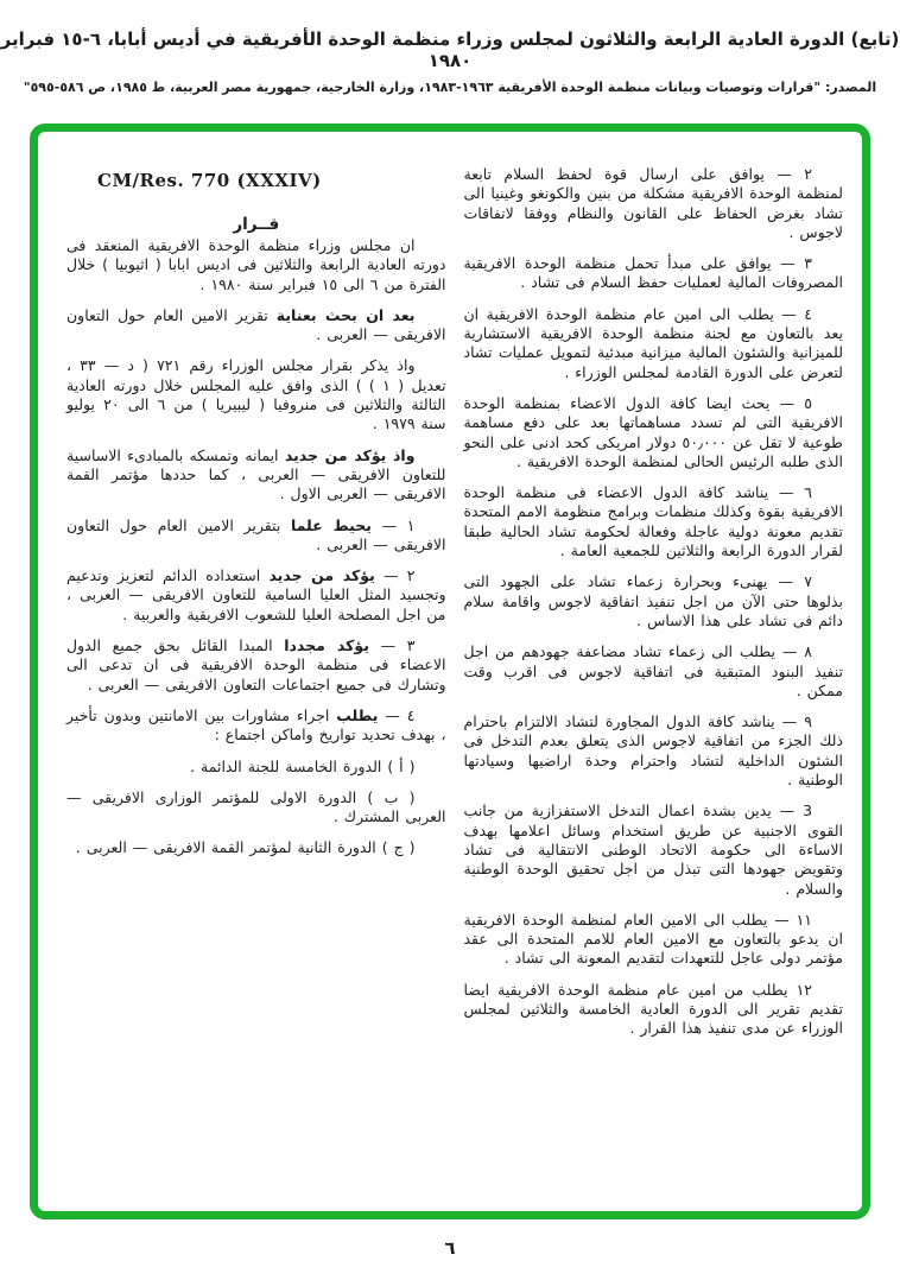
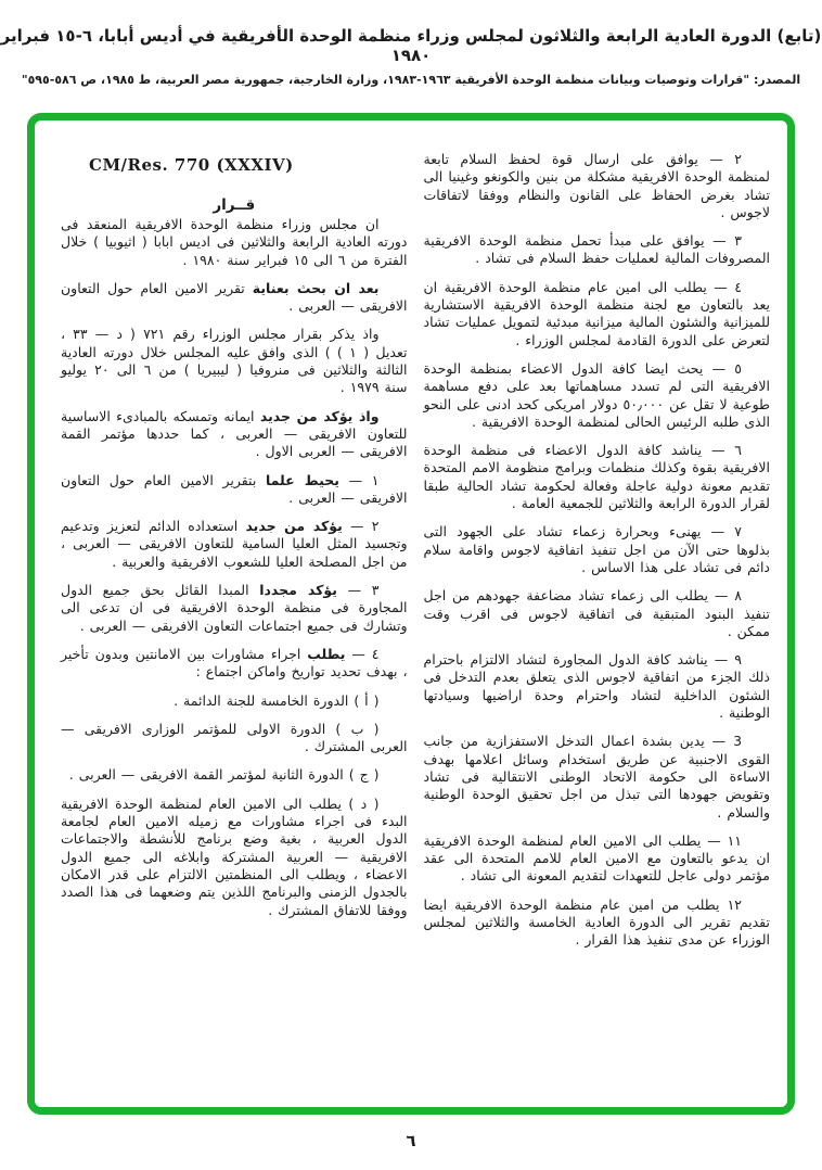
  (تابع) الدورة العادية الرابعة والثلاثون لمجلس وزراء منظمة الوحدة الأفريقية في أديس أبابا، ٦-١٥ فبراير ١٩٨٠
  المصدر: "قرارات وتوصيات وبيانات منظمة الوحدة الأفريقية ١٩٦٣-١٩٨٣، وزارة الخارجية، جمهورية مصر العربية، ط ١٩٨٥، ص ٥٨٦-٥٩٥"
  ٢ — يوافق على ارسال قوة لحفظ السلام تابعة لمنظمة الوحدة الافريقية مشكلة من بنين والكونغو وغينيا الى تشاد بغرض الحفاظ على القانون والنظام ووفقا لاتفاقات لاجوس .
  ٣ — يوافق على مبدأ تحمل منظمة الوحدة الافريقية المصروفات المالية لعمليات حفظ السلام فى تشاد .
  ٤ — يطلب الى امين عام منظمة الوحدة الافريقية ان يعد بالتعاون مع لجنة منظمة الوحدة الافريقية الاستشارية للميزانية والشئون المالية ميزانية مبدئية لتمويل عمليات تشاد لتعرض على الدورة القادمة لمجلس الوزراء .
  ٥ — يحث ايضا كافة الدول الاعضاء بمنظمة الوحدة الافريقية التى لم تسدد مساهماتها بعد على دفع مساهمة طوعية لا تقل عن ٥٠٫٠٠٠ دولار امريكى كحد ادنى على النحو الذى طلبه الرئيس الحالى لمنظمة الوحدة الافريقية .
  ٦ — يناشد كافة الدول الاعضاء فى منظمة الوحدة الافريقية بقوة وكذلك منظمات وبرامج منظومة الامم المتحدة تقديم معونة دولية عاجلة وفعالة لحكومة تشاد الحالية طبقا لقرار الدورة الرابعة والثلاثين للجمعية العامة .
  ٧ — يهنىء وبحرارة زعماء تشاد على الجهود التى بذلوها حتى الآن من اجل تنفيذ اتفاقية لاجوس واقامة سلام دائم فى تشاد على هذا الاساس .
  ٨ — يطلب الى زعماء تشاد مضاعفة جهودهم من اجل تنفيذ البنود المتبقية فى اتفاقية لاجوس فى اقرب وقت ممكن .
  ٩ — يناشد كافة الدول المجاورة لتشاد الالتزام باحترام ذلك الجزء من اتفاقية لاجوس الذى يتعلق بعدم التدخل فى الشئون الداخلية لتشاد واحترام وحدة اراضيها وسيادتها الوطنية .
  3 — يدين بشدة اعمال التدخل الاستفزازية من جانب القوى الاجنبية عن طريق استخدام وسائل اعلامها بهدف الاساءة الى حكومة الاتحاد الوطنى الانتقالية فى تشاد وتقويض جهودها التى تبذل من اجل تحقيق الوحدة الوطنية والسلام .
  ١١ — يطلب الى الامين العام لمنظمة الوحدة الافريقية ان يدعو بالتعاون مع الامين العام للامم المتحدة الى عقد مؤتمر دولى عاجل للتعهدات لتقديم المعونة الى تشاد .
  ١٢ يطلب من امين عام منظمة الوحدة الافريقية ايضا تقديم تقرير الى الدورة العادية الخامسة والثلاثين لمجلس الوزراء عن مدى تنفيذ هذا القرار .
  CM/Res. 770 (XXXIV)
  قــرار
  ان مجلس وزراء منظمة الوحدة الافريقية المنعقد فى دورته العادية الرابعة والثلاثين فى اديس ابابا ( اثيوبيا ) خلال الفترة من ٦ الى ١٥ فبراير سنة ١٩٨٠ .
  بعد ان بحث بعناية تقرير الامين العام حول التعاون الافريقى — العربى .
  واذ يذكر بقرار مجلس الوزراء رقم ٧٢١ ( د — ٣٣ ، تعديل ( ١ ) ) الذى وافق عليه المجلس خلال دورته العادية الثالثة والثلاثين فى منروفيا ( ليبيريا ) من ٦ الى ٢٠ يوليو سنة ١٩٧٩ .
  واذ يؤكد من جديد ايمانه وتمسكه بالمبادىء الاساسية للتعاون الافريقى — العربى ، كما حددها مؤتمر القمة الافريقى — العربى الاول .
  ١ — يحيط علما بتقرير الامين العام حول التعاون الافريقى — العربى .
  ٢ — يؤكد من جديد استعداده الدائم لتعزيز وتدعيم وتجسيد المثل العليا السامية للتعاون الافريقى — العربى ، من اجل المصلحة العليا للشعوب الافريقية والعربية .
- ٣ — يؤكد مجددا المبدا القائل بحق جميع الدول الاعضاء فى منظمة الوحدة الافريقية فى ان تدعى الى وتشارك فى جميع اجتماعات التعاون الافريقى — العربى .
+ ٣ — يؤكد مجددا المبدا القائل بحق جميع الدول المجاورة فى منظمة الوحدة الافريقية فى ان تدعى الى وتشارك فى جميع اجتماعات التعاون الافريقى — العربى .
  ٤ — يطلب اجراء مشاورات بين الامانتين وبدون تأخير ، بهدف تحديد تواريخ واماكن اجتماع :
  ( أ ) الدورة الخامسة للجنة الدائمة .
  ( ب ) الدورة الاولى للمؤتمر الوزارى الافريقى — العربى المشترك .
  ( ج ) الدورة الثانية لمؤتمر القمة الافريقى — العربى .
+ ( د ) يطلب الى الامين العام لمنظمة الوحدة الافريقية البدء فى اجراء مشاورات مع زميله الامين العام لجامعة الدول العربية ، بغية وضع برنامج للأنشطة والاجتماعات الافريقية — العربية المشتركة وابلاغه الى جميع الدول الاعضاء ، ويطلب الى المنظمتين الالتزام على قدر الامكان بالجدول الزمنى والبرنامج اللذين يتم وضعهما فى هذا الصدد ووفقا للاتفاق المشترك .
  ٦
